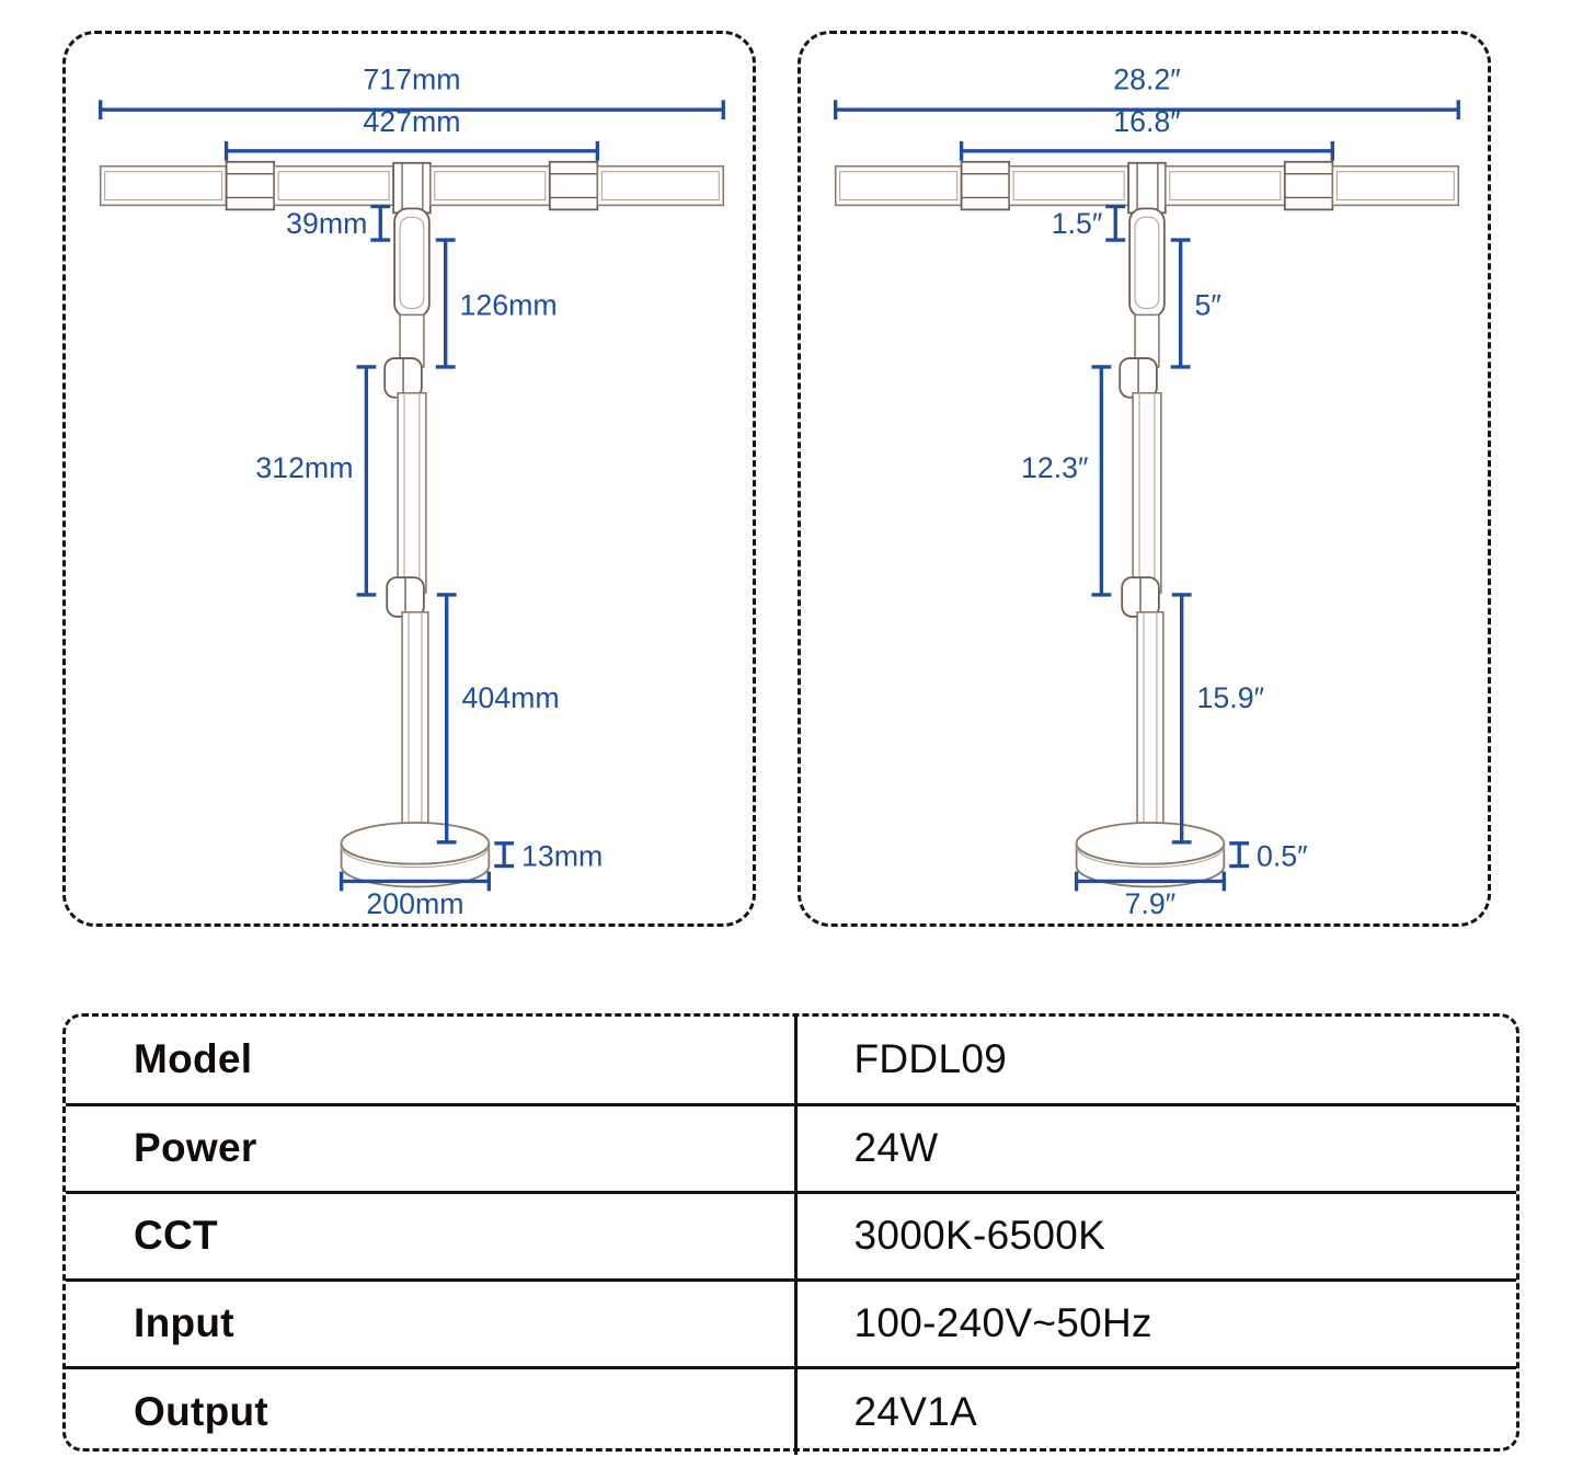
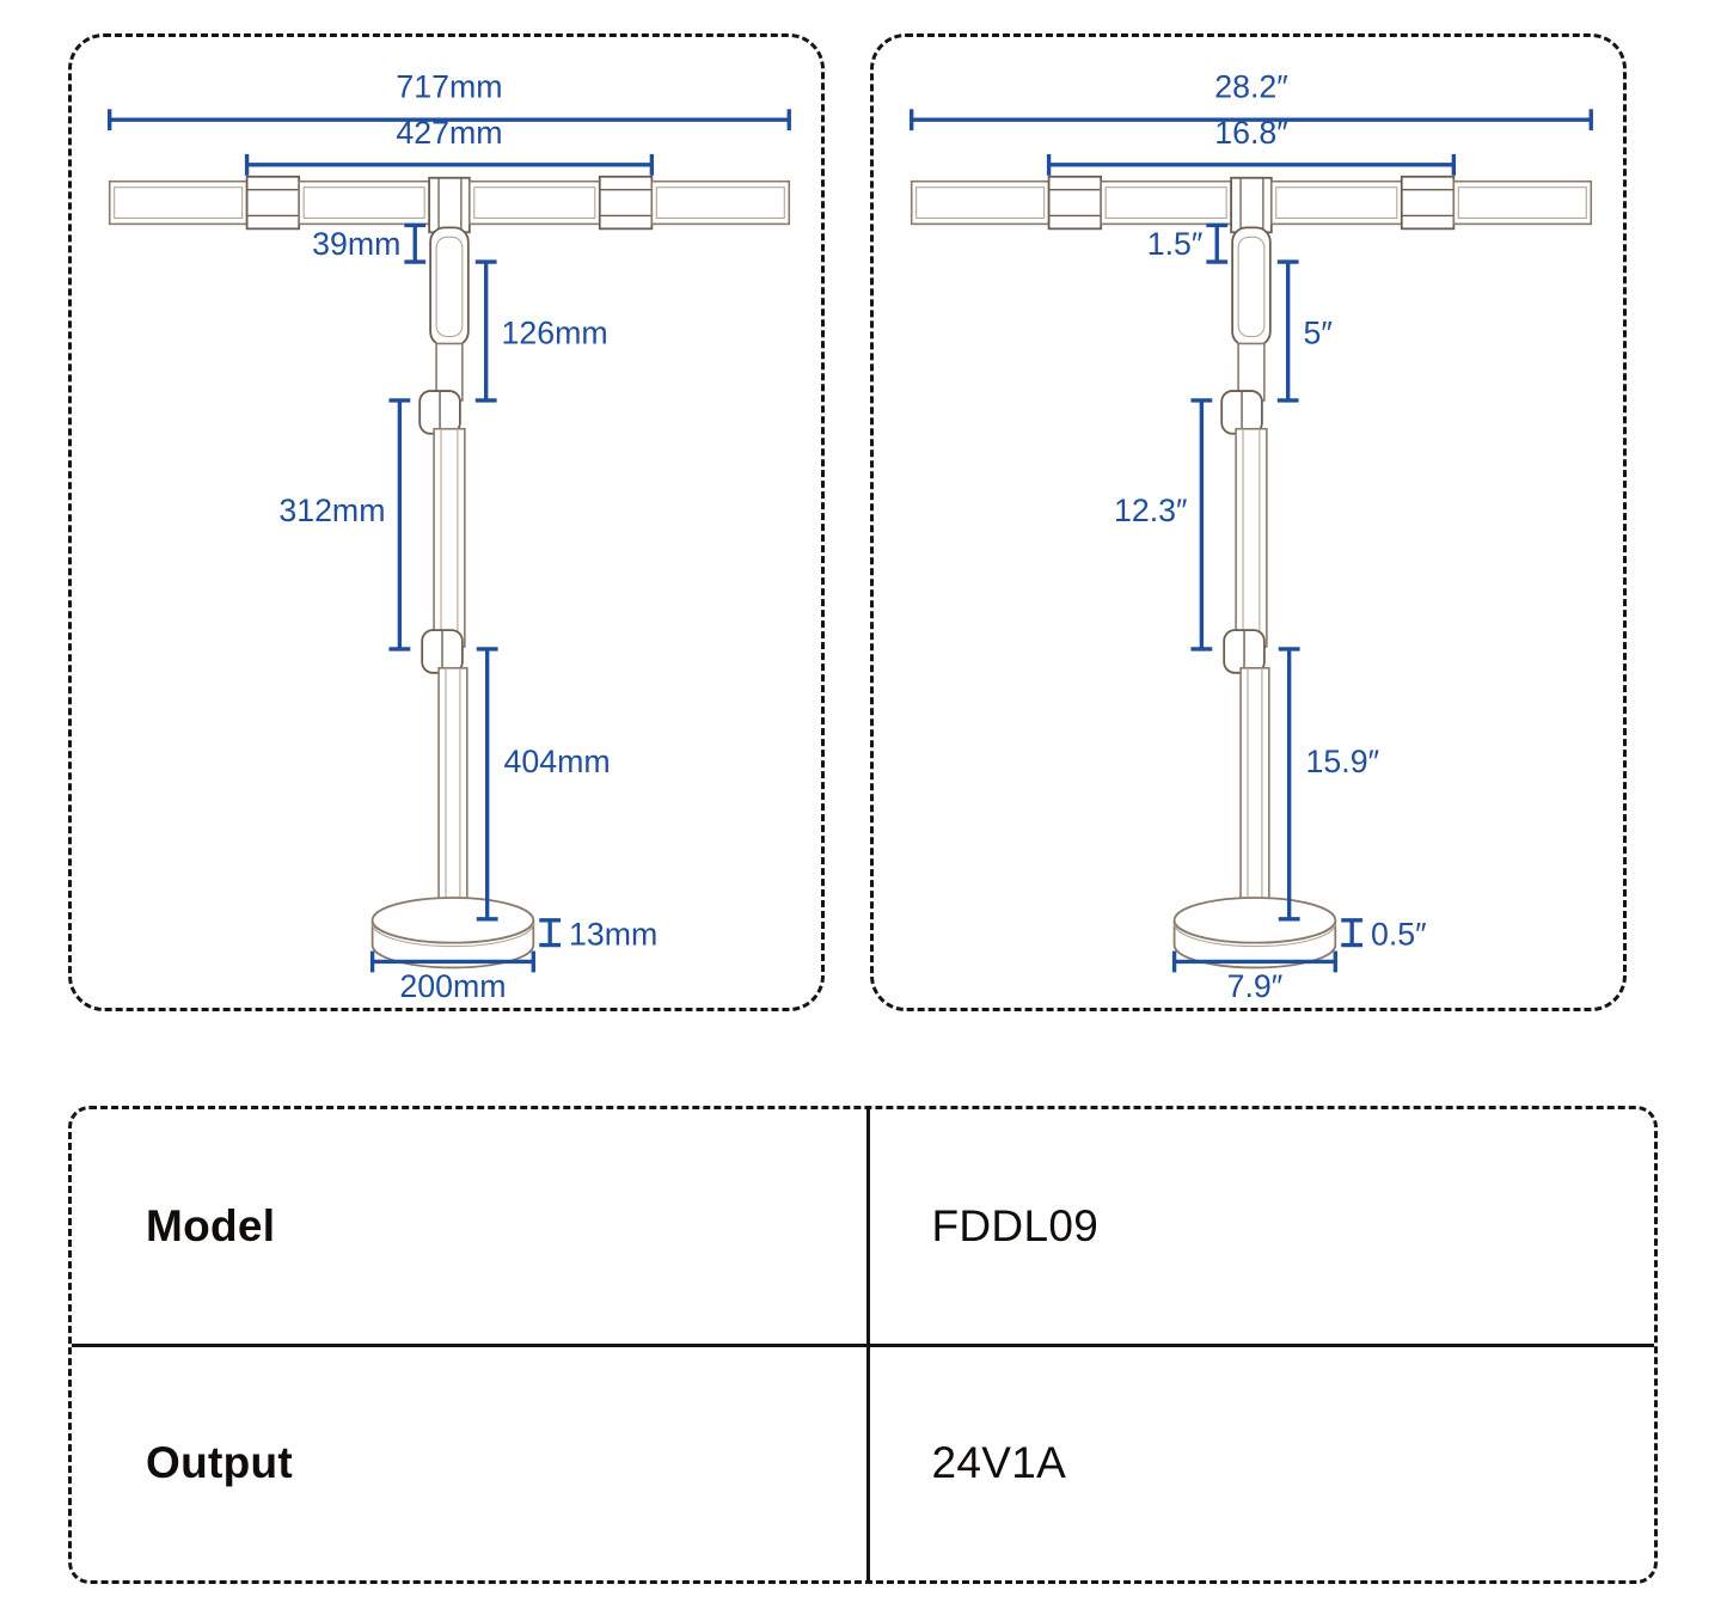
  717mm
  427mm
  39mm
  126mm
  312mm
  404mm
  13mm
  200mm
  28.2″
  16.8″
  1.5″
  5″
  12.3″
  15.9″
  0.5″
  7.9″
  Model	FDDL09
- Power	24W
- CCT	3000K-6500K
- Input	100-240V~50Hz
  Output	24V1A
